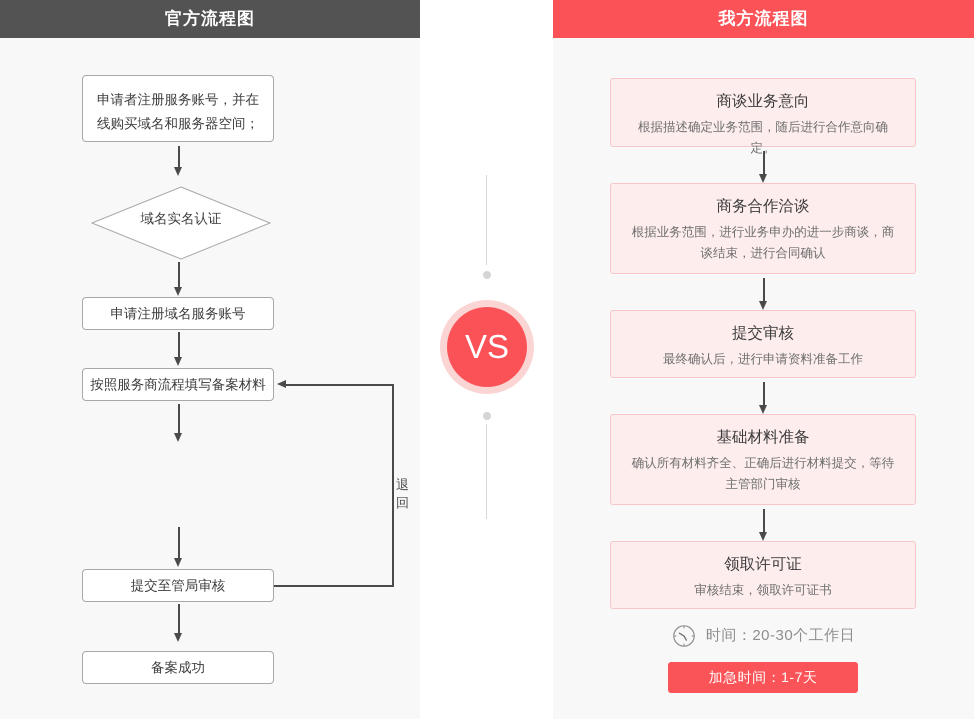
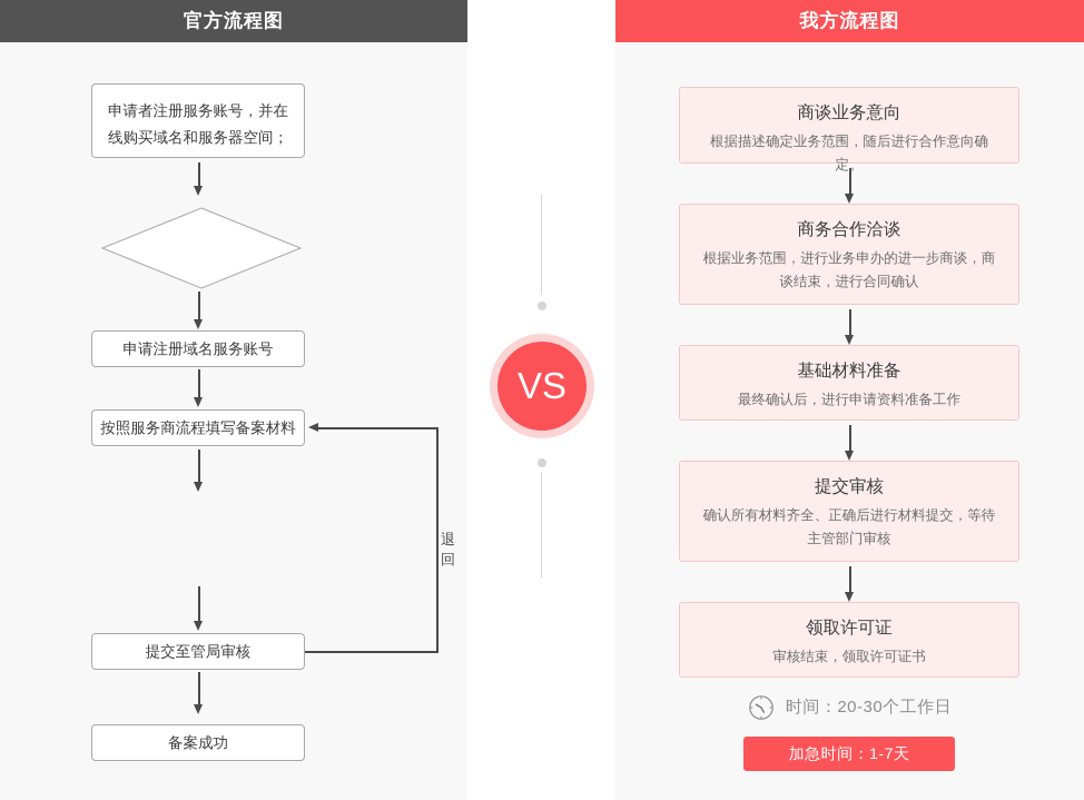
  官方流程图
  申请者注册服务账号，并在线购买域名和服务器空间；
- 域名实名认证
  申请注册域名服务账号
  按照服务商流程填写备案材料
  提交至管局审核
  备案成功
  退回
  VS
  我方流程图
  商谈业务意向
  根据描述确定业务范围，随后进行合作意向确定。
  商务合作洽谈
  根据业务范围，进行业务申办的进一步商谈，商谈结束，进行合同确认
- 提交审核
+ 基础材料准备
  最终确认后，进行申请资料准备工作
- 基础材料准备
+ 提交审核
  确认所有材料齐全、正确后进行材料提交，等待主管部门审核
  领取许可证
  审核结束，领取许可证书
  时间：20-30个工作日
  加急时间：1-7天
